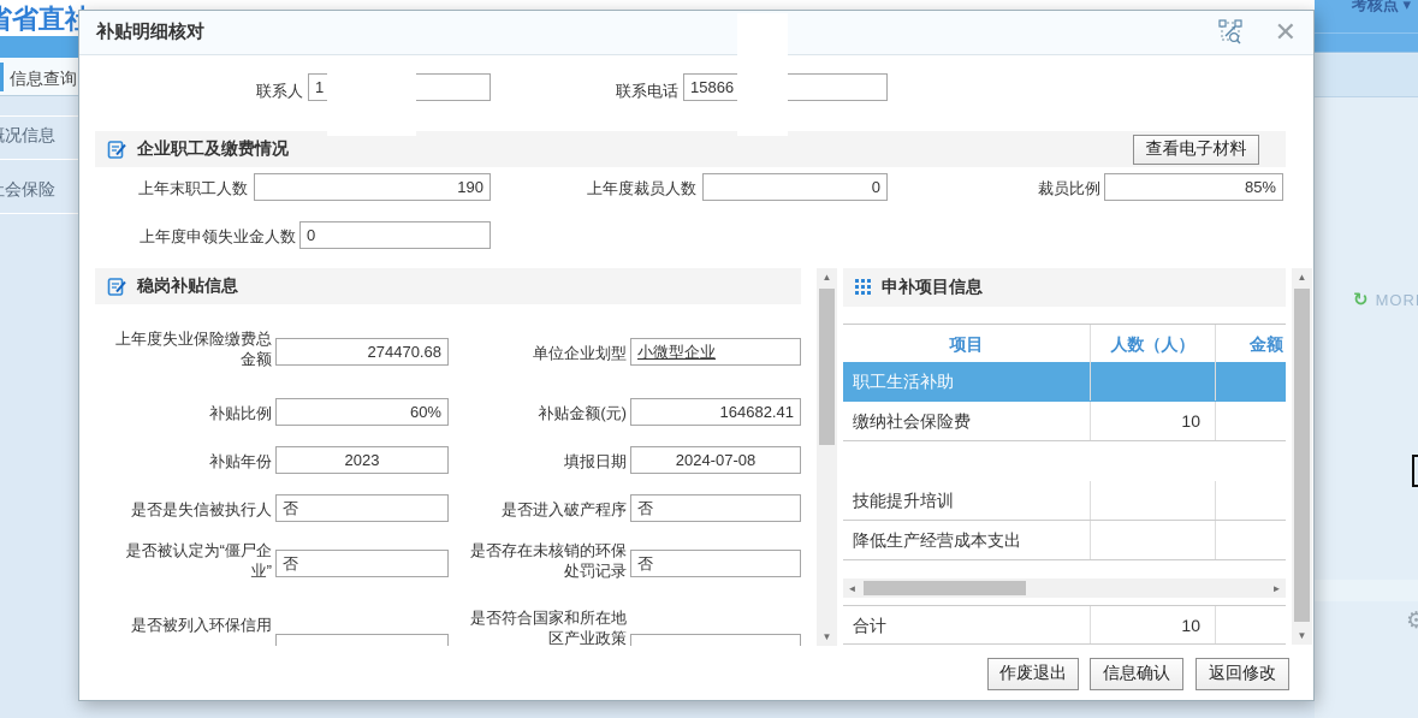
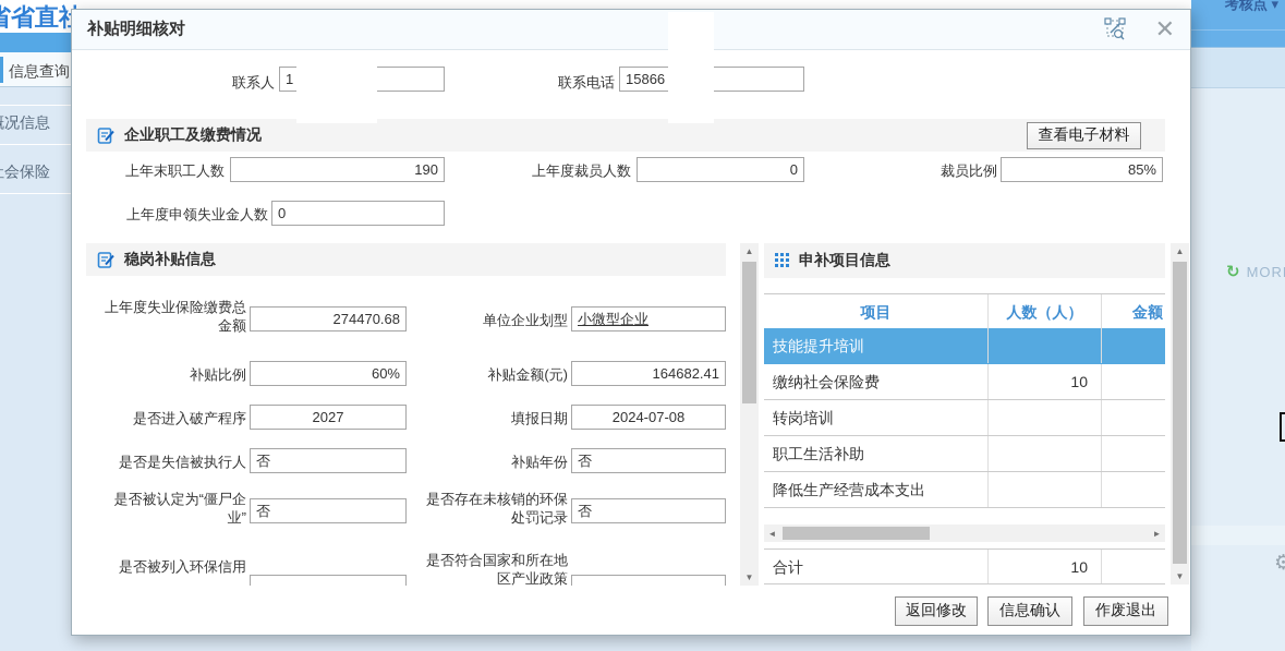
  考核点 ▾
  ↻
  MOR
  ⚙
  信息查询
  况信息
  会保险
  补贴明细核对
  ✕
  联系人
  1
  联系电话
  15866
  企业职工及缴费情况
  查看电子材料
  上年末职工人数
  190
  上年度裁员人数
  0
  裁员比例
  85%
  上年度申领失业金人数
  0
  稳岗补贴信息
  上年度失业保险缴费总金额
  274470.68
  单位企业划型
  小微型企业
  补贴比例
  60%
  补贴金额(元)
  164682.41
- 补贴年份
+ 是否进入破产程序
- 2023
+ 2027
  填报日期
  2024-07-08
  是否是失信被执行人
  否
- 是否进入破产程序
+ 补贴年份
  否
  是否被认定为“僵尸企业”
  否
  是否存在未核销的环保处罚记录
  否
  是否被列入环保信用
  是否符合国家和所在地区产业政策
  ▲
  ▼
  申补项目信息
  项目
  人数（人）
  金额
- 职工生活补助
+ 技能提升培训
  缴纳社会保险费
  10
+ 转岗培训
- 技能提升培训
+ 职工生活补助
  降低生产经营成本支出
  ◄
  ►
  合计
  10
  ▲
  ▼
- 作废退出
+ 返回修改
  信息确认
- 返回修改
+ 作废退出
